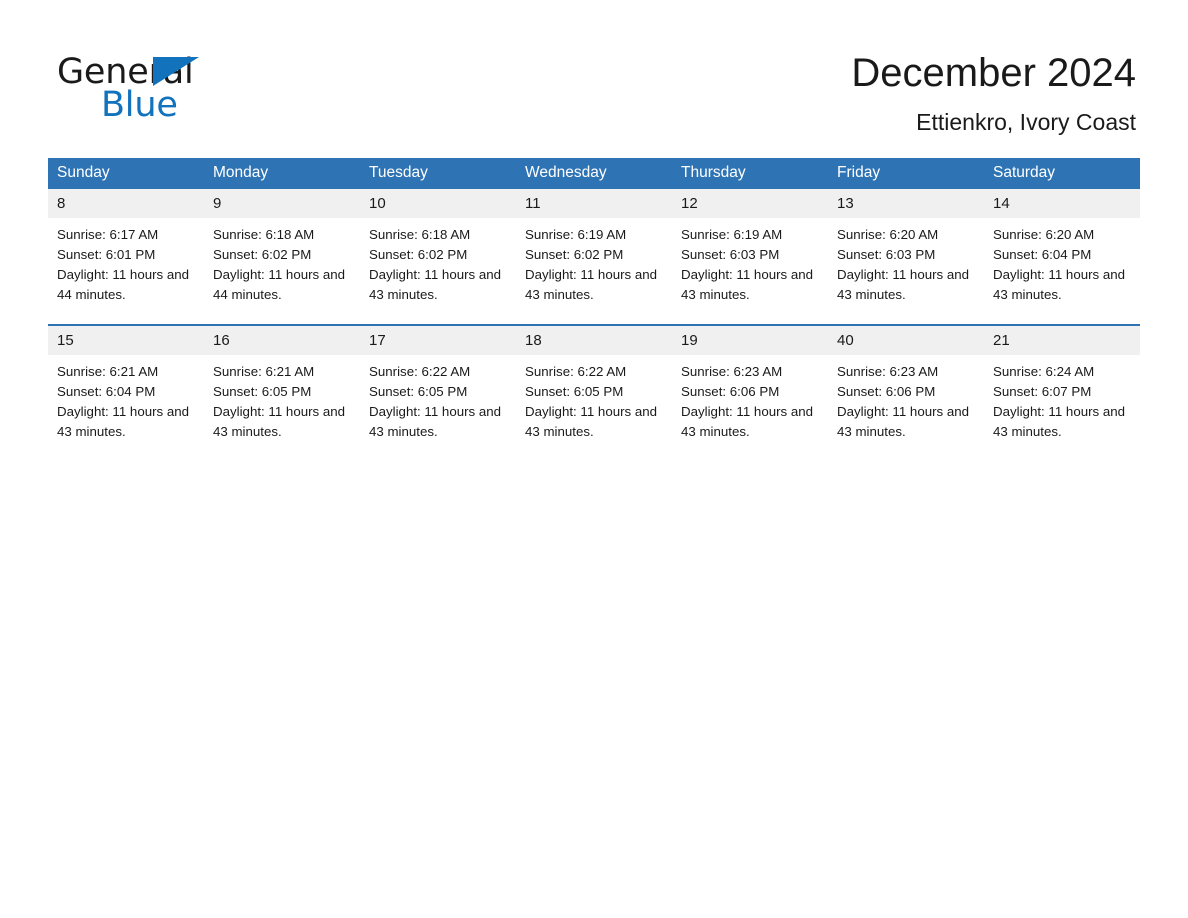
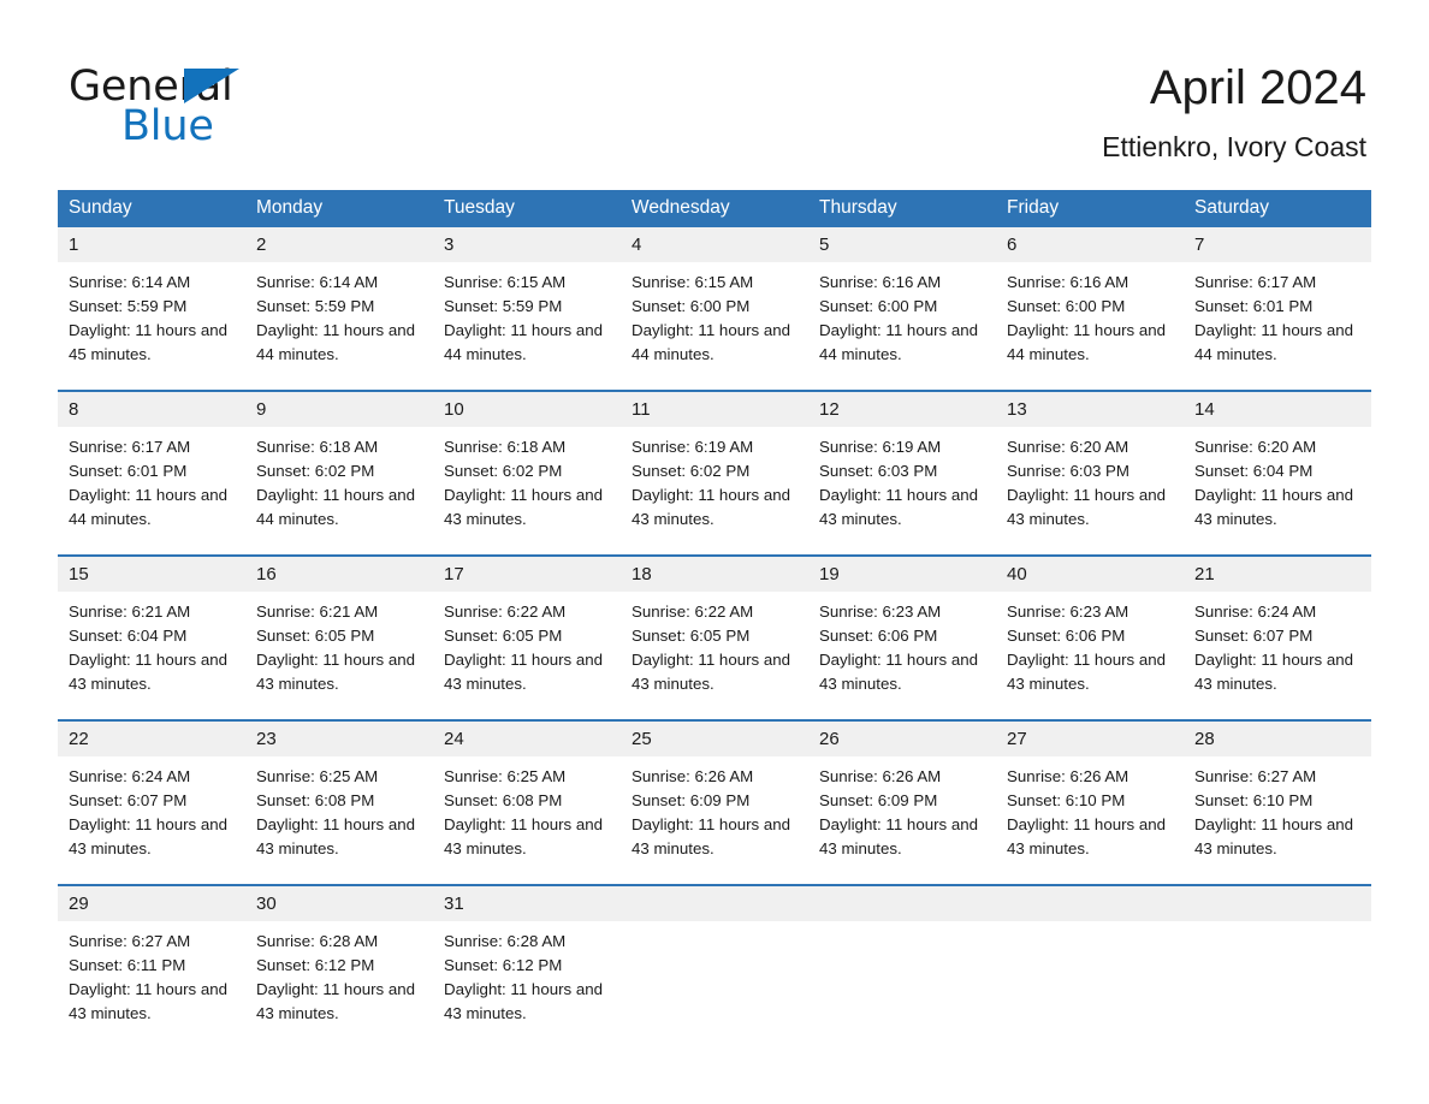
  General
  Blue
- December 2024
+ April 2024
  Ettienkro, Ivory Coast
  Sunday	Monday	Tuesday	Wednesday	Thursday	Friday	Saturday
+ 1Sunrise: 6:14 AM Sunset: 5:59 PM Daylight: 11 hours and 45 minutes.	2Sunrise: 6:14 AM Sunset: 5:59 PM Daylight: 11 hours and 44 minutes.	3Sunrise: 6:15 AM Sunset: 5:59 PM Daylight: 11 hours and 44 minutes.	4Sunrise: 6:15 AM Sunset: 6:00 PM Daylight: 11 hours and 44 minutes.	5Sunrise: 6:16 AM Sunset: 6:00 PM Daylight: 11 hours and 44 minutes.	6Sunrise: 6:16 AM Sunset: 6:00 PM Daylight: 11 hours and 44 minutes.	7Sunrise: 6:17 AM Sunset: 6:01 PM Daylight: 11 hours and 44 minutes.
- 8Sunrise: 6:17 AM Sunset: 6:01 PM Daylight: 11 hours and 44 minutes.	9Sunrise: 6:18 AM Sunset: 6:02 PM Daylight: 11 hours and 44 minutes.	10Sunrise: 6:18 AM Sunset: 6:02 PM Daylight: 11 hours and 43 minutes.	11Sunrise: 6:19 AM Sunset: 6:02 PM Daylight: 11 hours and 43 minutes.	12Sunrise: 6:19 AM Sunset: 6:03 PM Daylight: 11 hours and 43 minutes.	13Sunrise: 6:20 AM Sunset: 6:03 PM Daylight: 11 hours and 43 minutes.	14Sunrise: 6:20 AM Sunset: 6:04 PM Daylight: 11 hours and 43 minutes.
+ 8Sunrise: 6:17 AM Sunset: 6:01 PM Daylight: 11 hours and 44 minutes.	9Sunrise: 6:18 AM Sunset: 6:02 PM Daylight: 11 hours and 44 minutes.	10Sunrise: 6:18 AM Sunset: 6:02 PM Daylight: 11 hours and 43 minutes.	11Sunrise: 6:19 AM Sunset: 6:02 PM Daylight: 11 hours and 43 minutes.	12Sunrise: 6:19 AM Sunset: 6:03 PM Daylight: 11 hours and 43 minutes.	13Sunrise: 6:20 AM Sunrise: 6:03 PM Daylight: 11 hours and 43 minutes.	14Sunrise: 6:20 AM Sunset: 6:04 PM Daylight: 11 hours and 43 minutes.
  15Sunrise: 6:21 AM Sunset: 6:04 PM Daylight: 11 hours and 43 minutes.	16Sunrise: 6:21 AM Sunset: 6:05 PM Daylight: 11 hours and 43 minutes.	17Sunrise: 6:22 AM Sunset: 6:05 PM Daylight: 11 hours and 43 minutes.	18Sunrise: 6:22 AM Sunset: 6:05 PM Daylight: 11 hours and 43 minutes.	19Sunrise: 6:23 AM Sunset: 6:06 PM Daylight: 11 hours and 43 minutes.	40Sunrise: 6:23 AM Sunset: 6:06 PM Daylight: 11 hours and 43 minutes.	21Sunrise: 6:24 AM Sunset: 6:07 PM Daylight: 11 hours and 43 minutes.
+ 22Sunrise: 6:24 AM Sunset: 6:07 PM Daylight: 11 hours and 43 minutes.	23Sunrise: 6:25 AM Sunset: 6:08 PM Daylight: 11 hours and 43 minutes.	24Sunrise: 6:25 AM Sunset: 6:08 PM Daylight: 11 hours and 43 minutes.	25Sunrise: 6:26 AM Sunset: 6:09 PM Daylight: 11 hours and 43 minutes.	26Sunrise: 6:26 AM Sunset: 6:09 PM Daylight: 11 hours and 43 minutes.	27Sunrise: 6:26 AM Sunset: 6:10 PM Daylight: 11 hours and 43 minutes.	28Sunrise: 6:27 AM Sunset: 6:10 PM Daylight: 11 hours and 43 minutes.
+ 29Sunrise: 6:27 AM Sunset: 6:11 PM Daylight: 11 hours and 43 minutes.	30Sunrise: 6:28 AM Sunset: 6:12 PM Daylight: 11 hours and 43 minutes.	31Sunrise: 6:28 AM Sunset: 6:12 PM Daylight: 11 hours and 43 minutes.
